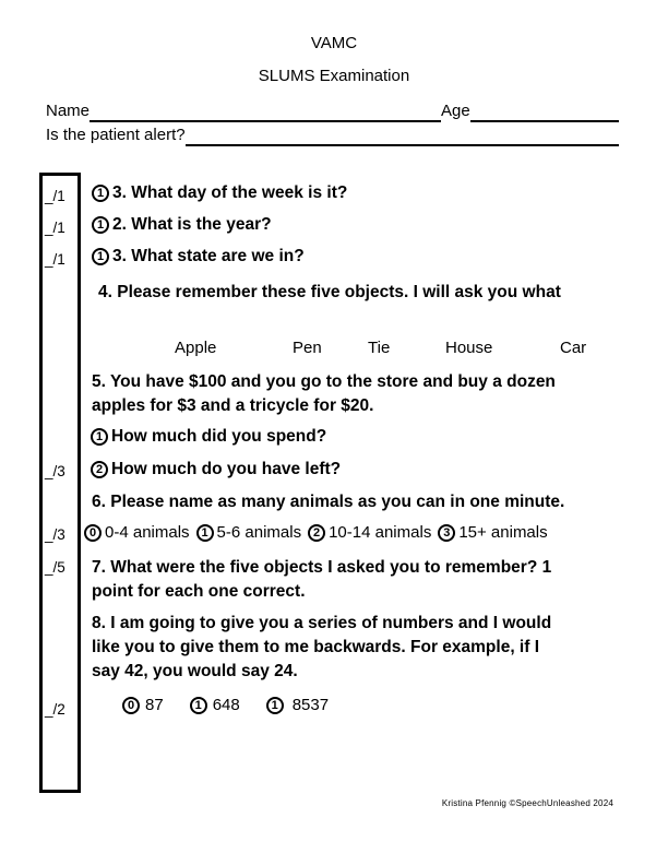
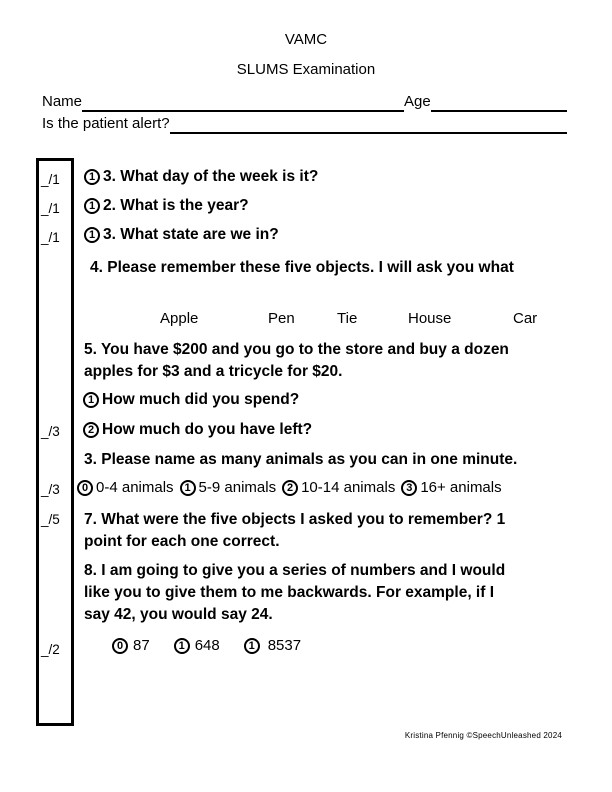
  VAMC
  SLUMS Examination
  Name
  Age
  Is the patient alert?
  _/1
  _/1
  _/1
  _/3
  _/3
  _/5
  _/2
  1
  3. What day of the week is it?
  1
  2. What is the year?
  1
  3. What state are we in?
  4. Please remember these five objects. I will ask you what
  Apple
  Pen
  Tie
  House
  Car
- 5. You have $100 and you go to the store and buy a dozen
+ 5. You have $200 and you go to the store and buy a dozen
  apples for $3 and a tricycle for $20.
  1
  How much did you spend?
  2
  How much do you have left?
- 6. Please name as many animals as you can in one minute.
+ 3. Please name as many animals as you can in one minute.
  0
  0-4 animals
  1
- 5-6 animals
+ 5-9 animals
  2
  10-14 animals
  3
- 15+ animals
+ 16+ animals
  7. What were the five objects I asked you to remember? 1
  point for each one correct.
  8. I am going to give you a series of numbers and I would
  like you to give them to me backwards. For example, if I
  say 42, you would say 24.
  0
  87
  1
  648
  1
  8537
  Kristina Pfennig ©SpeechUnleashed 2024
